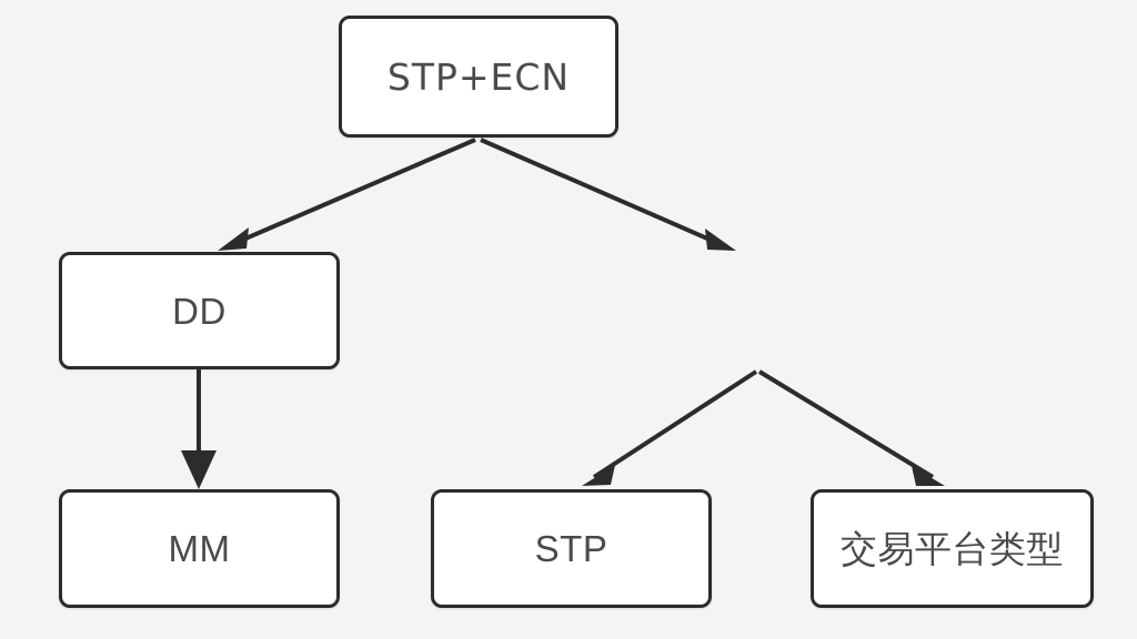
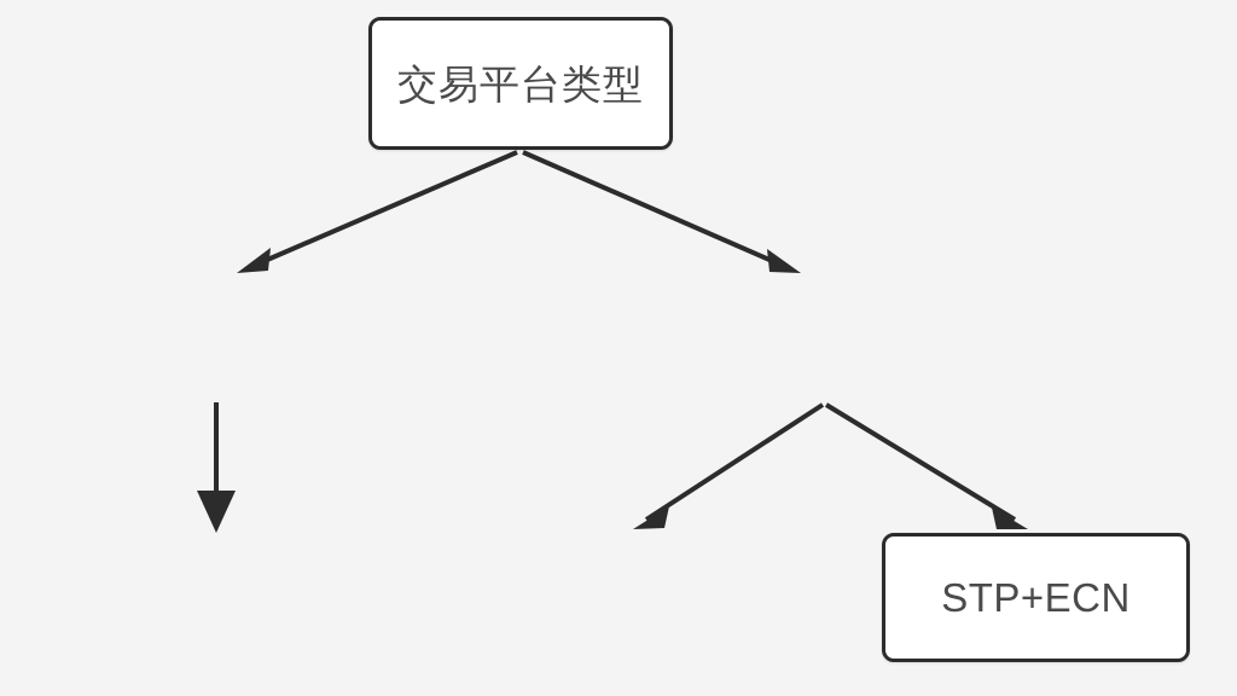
- STP+ECN
+ 交易平台类型
- DD
- MM
- STP
- 交易平台类型
+ STP+ECN
